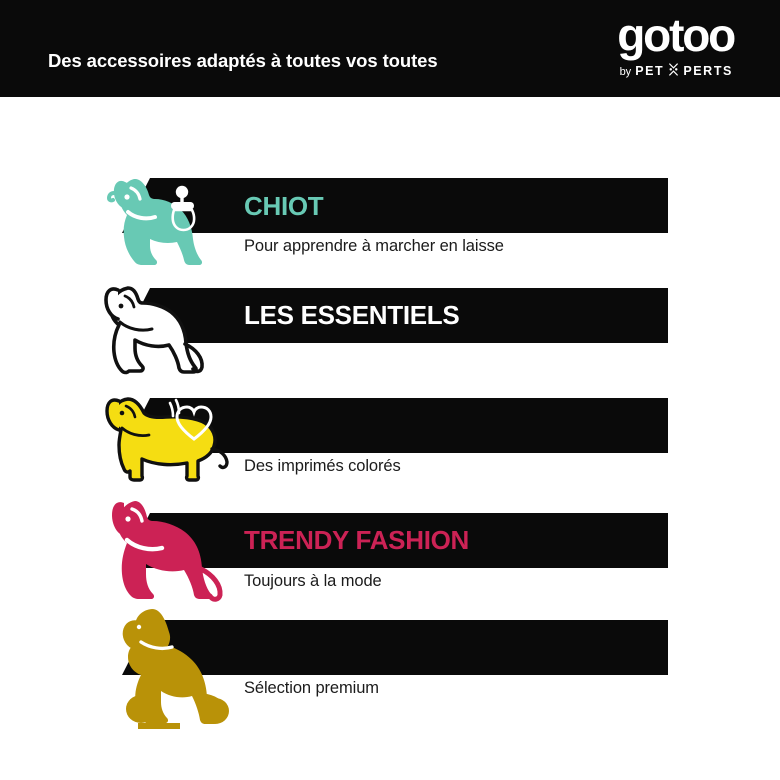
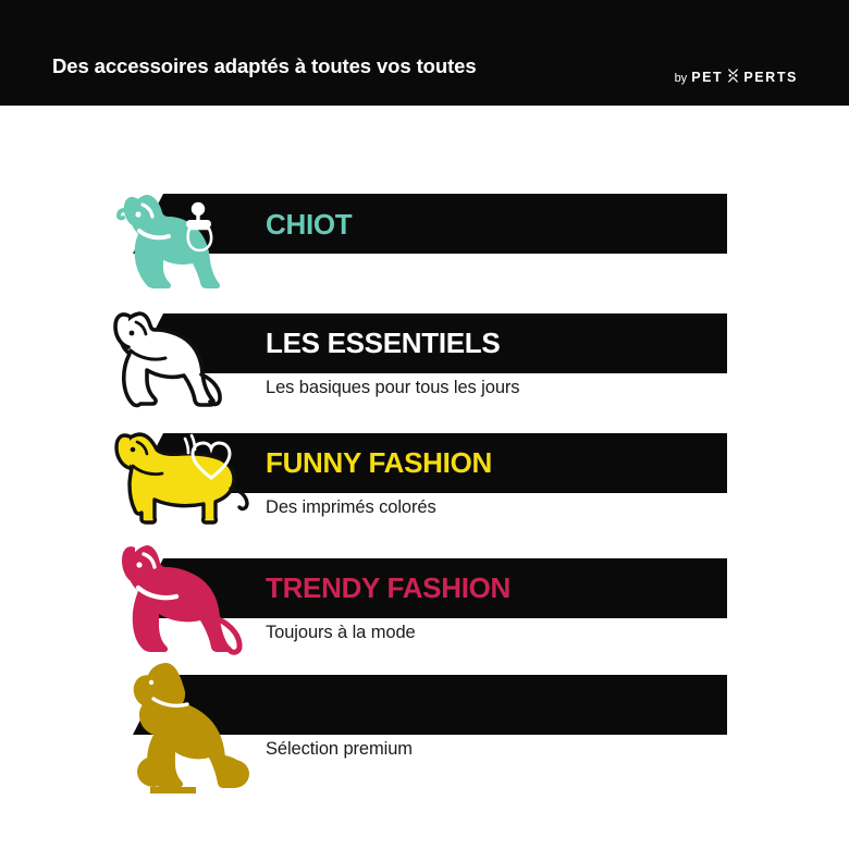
  Des accessoires adaptés à toutes vos toutes
- gotoo
  by
  PET
  PERTS
  CHIOT
- Pour apprendre à marcher en laisse
  LES ESSENTIELS
+ Les basiques pour tous les jours
+ FUNNY FASHION
  Des imprimés colorés
  TRENDY FASHION
  Toujours à la mode
  Sélection premium
